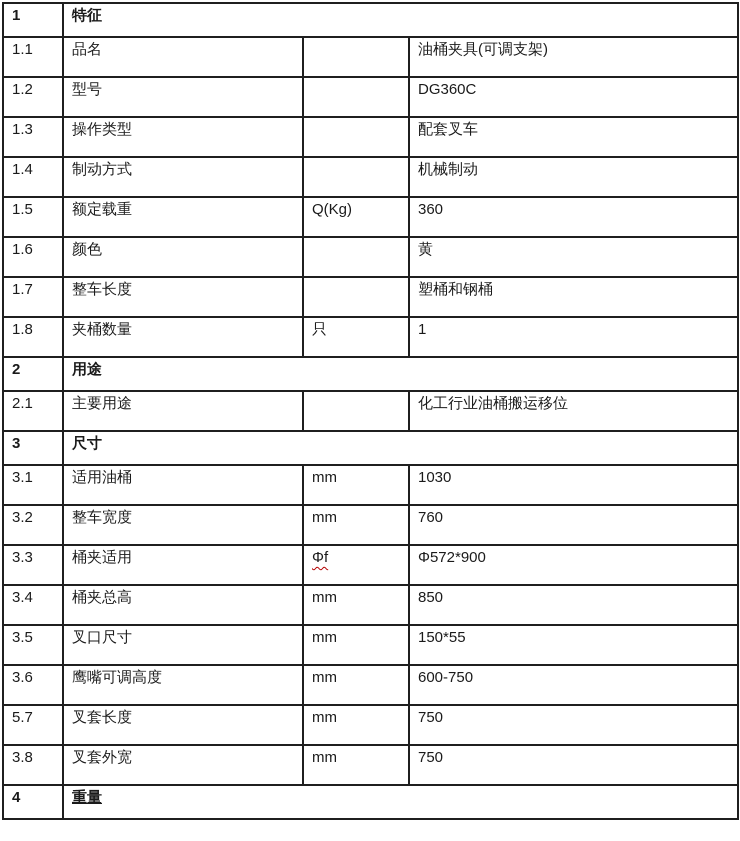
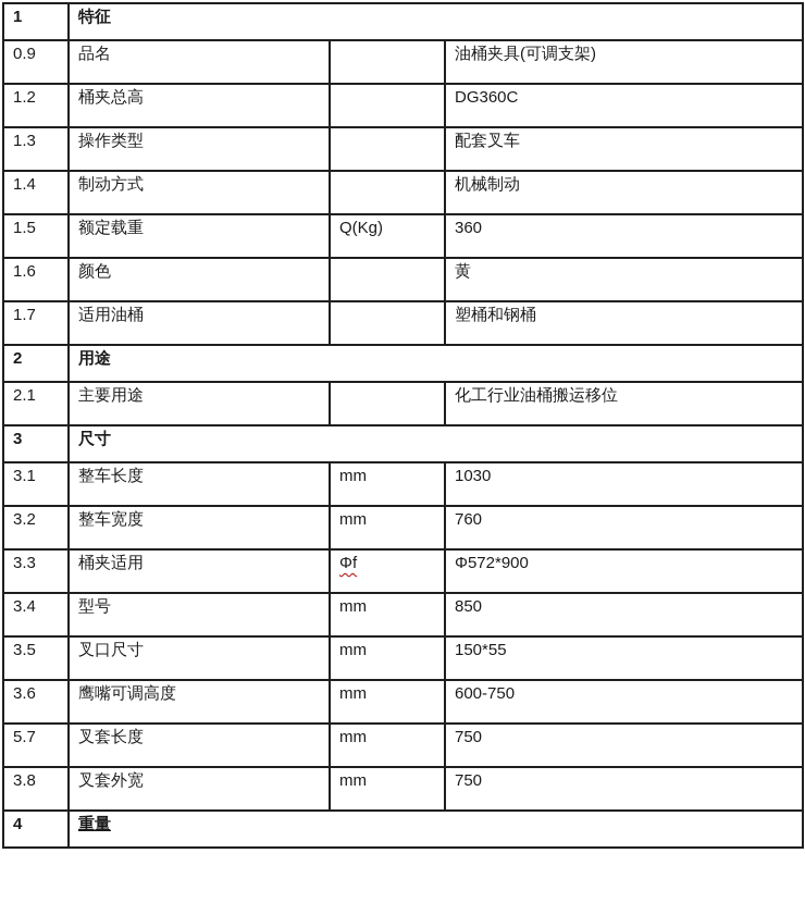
  1	特征
- 1.1	品名		油桶夹具(可调支架)
+ 0.9	品名		油桶夹具(可调支架)
- 1.2	型号		DG360C
+ 1.2	桶夹总高		DG360C
  1.3	操作类型		配套叉车
  1.4	制动方式		机械制动
  1.5	额定载重	Q(Kg)	360
  1.6	颜色		黄
- 1.7	整车长度		塑桶和钢桶
+ 1.7	适用油桶		塑桶和钢桶
- 1.8	夹桶数量	只	1
  2	用途
  2.1	主要用途		化工行业油桶搬运移位
  3	尺寸
- 3.1	适用油桶	mm	1030
+ 3.1	整车长度	mm	1030
  3.2	整车宽度	mm	760
  3.3	桶夹适用	Φf	Φ572*900
- 3.4	桶夹总高	mm	850
+ 3.4	型号	mm	850
  3.5	叉口尺寸	mm	150*55
  3.6	鹰嘴可调高度	mm	600-750
  5.7	叉套长度	mm	750
  3.8	叉套外宽	mm	750
  4	重量
